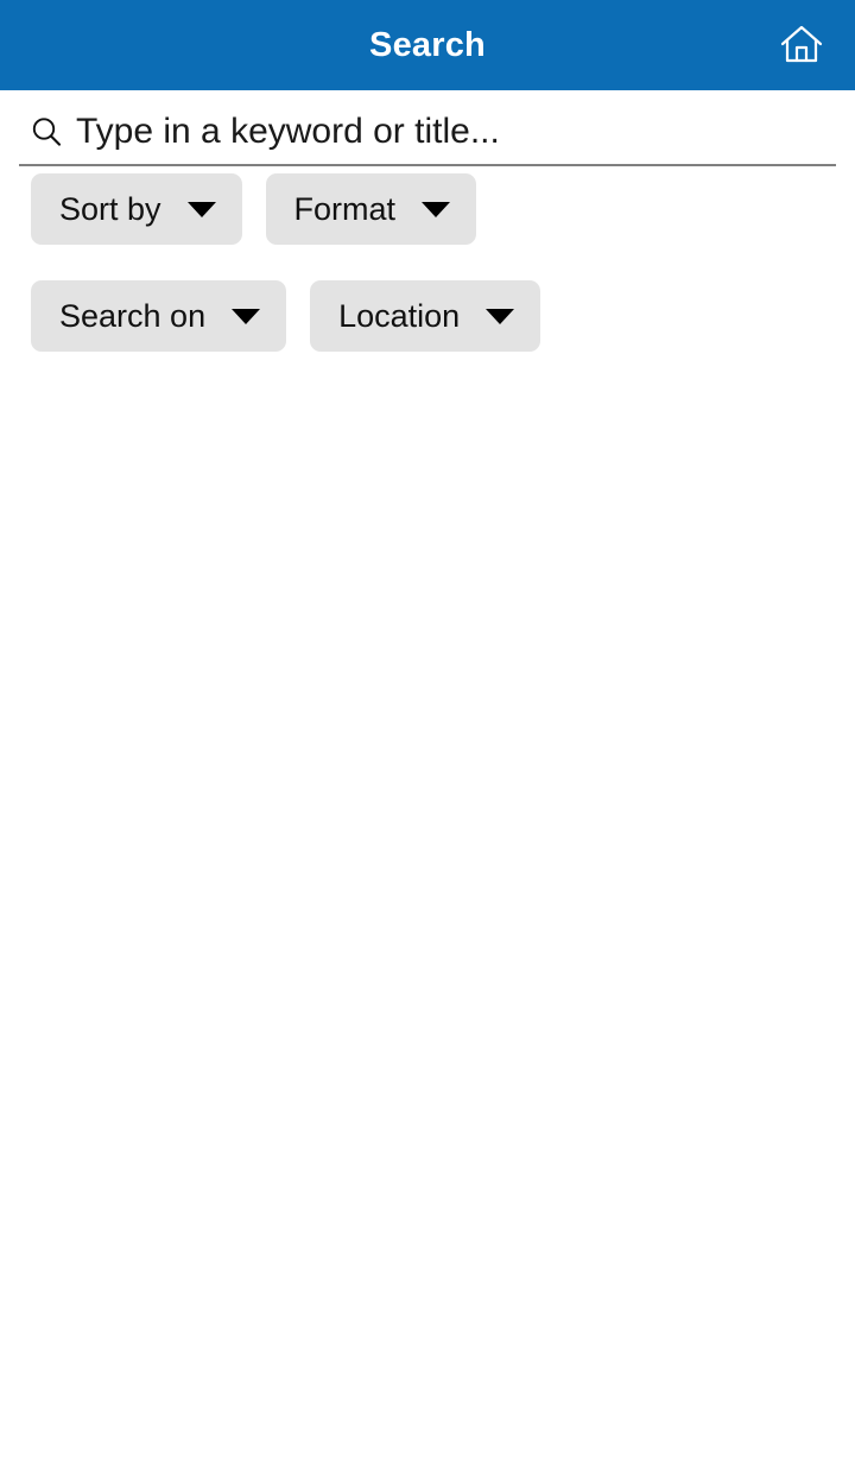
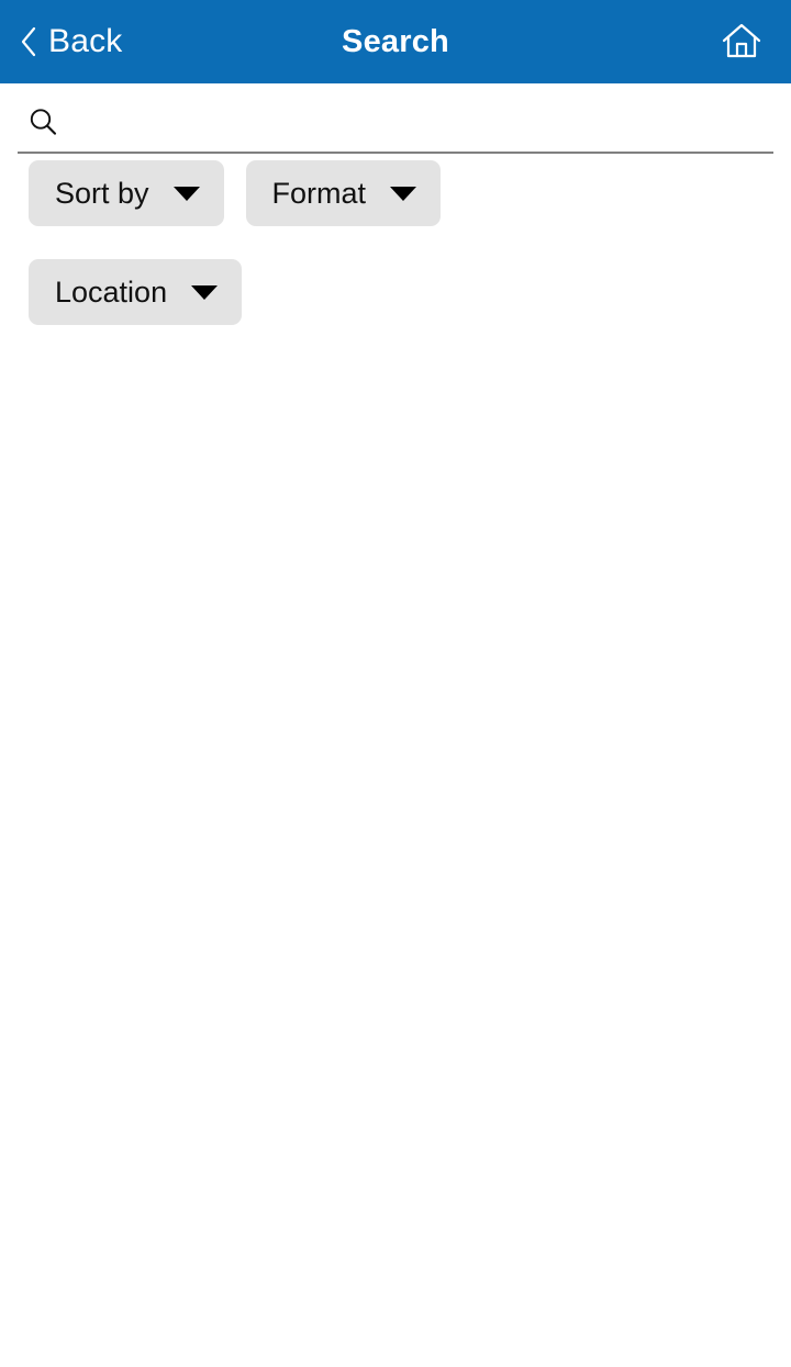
+ Back
  Search
- Type in a keyword or title...
  Sort by
  Format
- Search on
  Location
